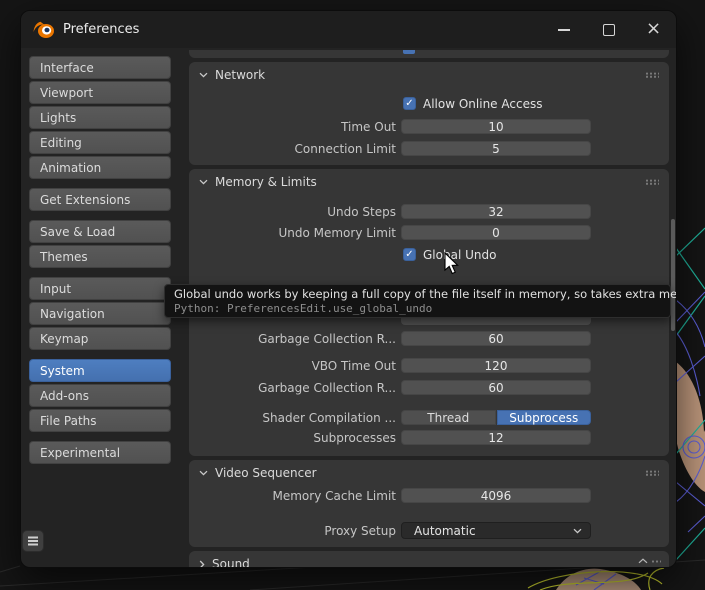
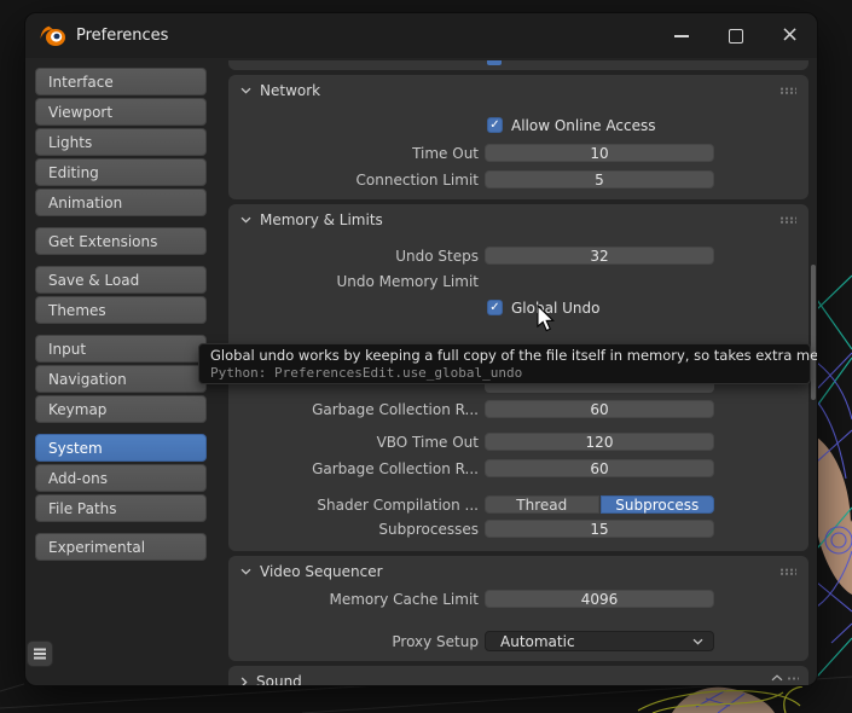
  Preferences
  ×
  Interface
  Viewport
  Lights
  Editing
  Animation
  Get Extensions
  Save & Load
  Themes
  Input
  Navigation
  Keymap
  System
  Add-ons
  File Paths
  Experimental
  Network
  ✓
  Allow Online Access
  Time Out
  10
  Connection Limit
  5
  Memory & Limits
  Undo Steps
  32
  Undo Memory Limit
- 0
  ✓
  Gloal Undo
  Garbage Collection R...
  60
  VBO Time Out
  120
  Garbage Collection R...
  60
  Shader Compilation ...
  Thread
  Subprocess
  Subprocesses
- 12
+ 15
  Video Sequencer
  Memory Cache Limit
  4096
  Proxy Setup
  Automatic
  Sound
  Global undo works by keeping a full copy of the file itself in memory, so takes extra me
  Python: PreferencesEdit.use_global_undo
